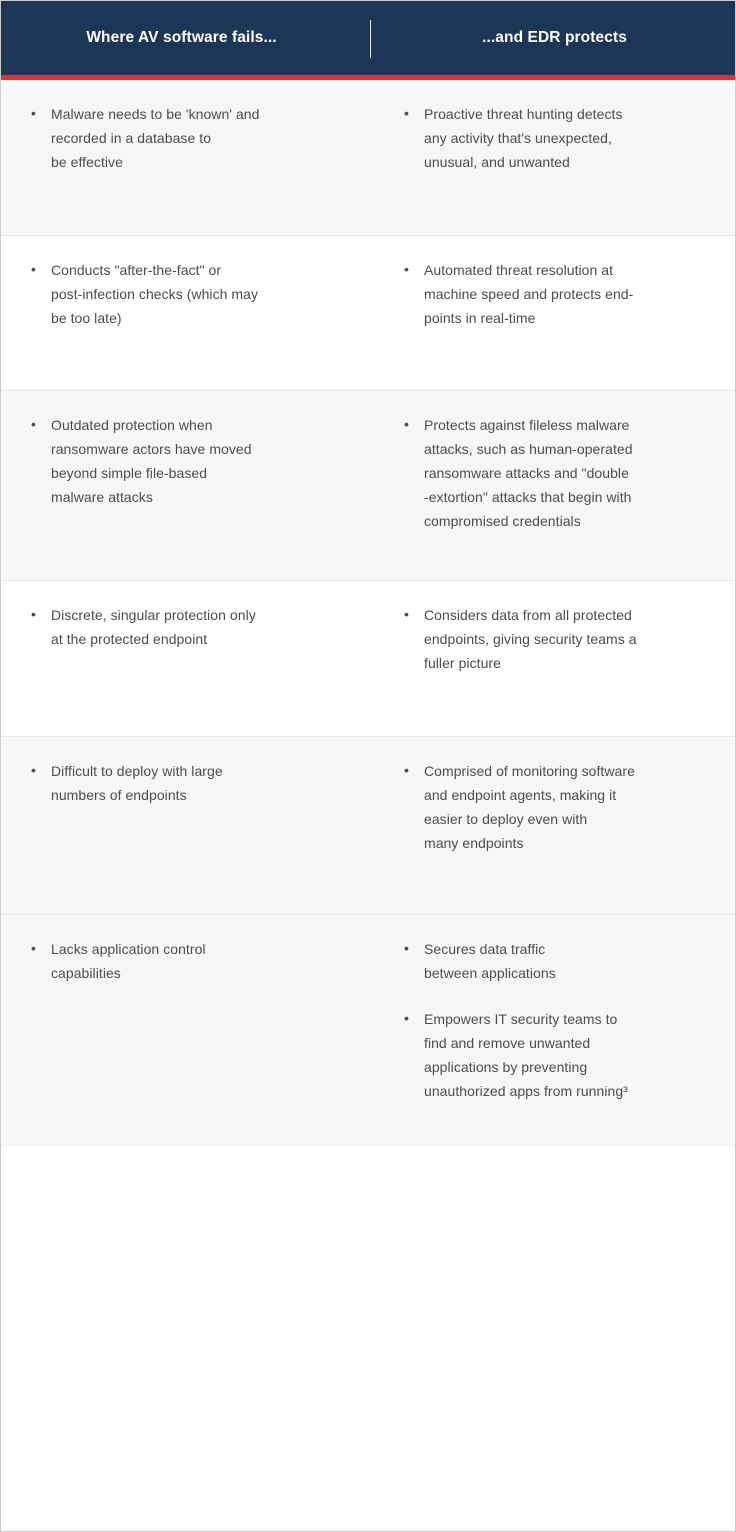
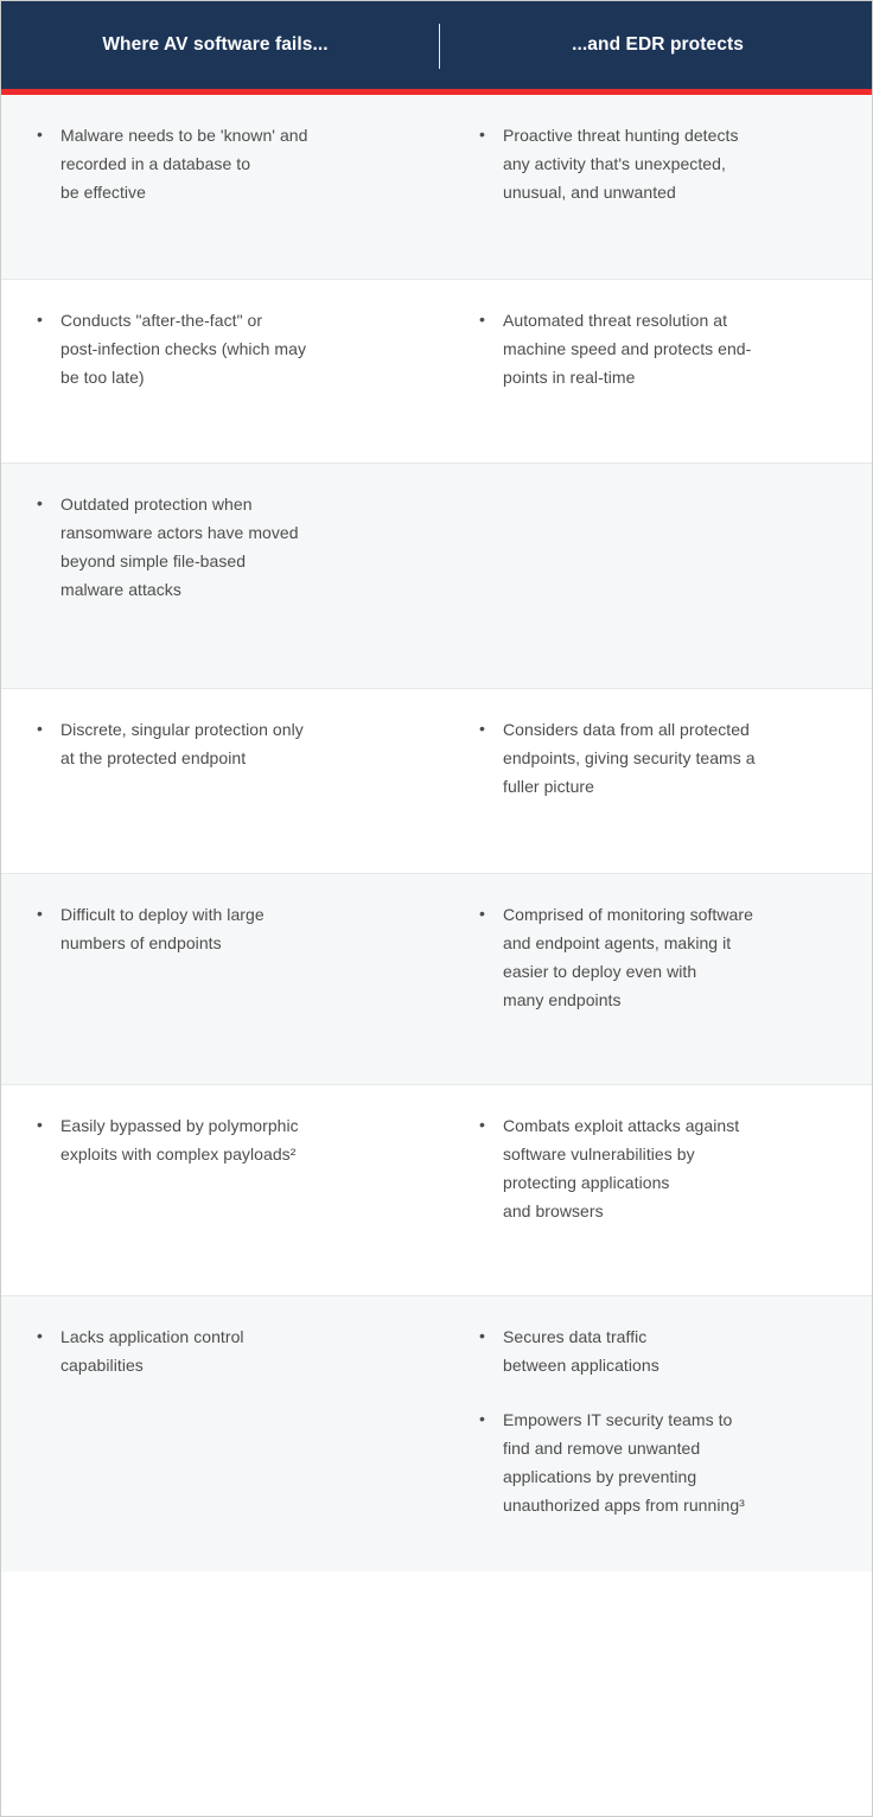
  Where AV software fails...
  ...and EDR protects
  Malware needs to be 'known' and
  recorded in a database to
  be effective
  Proactive threat hunting detects
  any activity that's unexpected,
  unusual, and unwanted
  Conducts "after-the-fact" or
  post-infection checks (which may
  be too late)
  Automated threat resolution at
  machine speed and protects end-
  points in real-time
  Outdated protection when
  ransomware actors have moved
  beyond simple file-based
  malware attacks
- Protects against fileless malware
- attacks, such as human-operated
- ransomware attacks and "double
- -extortion" attacks that begin with
- compromised credentials
  Discrete, singular protection only
  at the protected endpoint
  Considers data from all protected
  endpoints, giving security teams a
  fuller picture
  Difficult to deploy with large
  numbers of endpoints
  Comprised of monitoring software
  and endpoint agents, making it
  easier to deploy even with
  many endpoints
+ Easily bypassed by polymorphic
+ exploits with complex payloads²
+ Combats exploit attacks against
+ software vulnerabilities by
+ protecting applications
+ and browsers
  Lacks application control
  capabilities
  Secures data traffic
  between applications
  Empowers IT security teams to
  find and remove unwanted
  applications by preventing
  unauthorized apps from running³
